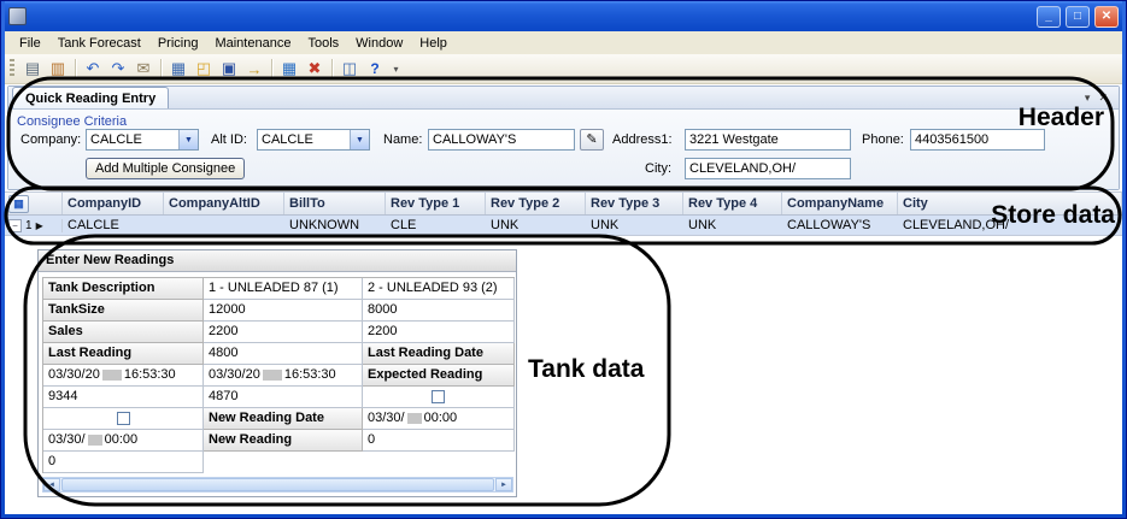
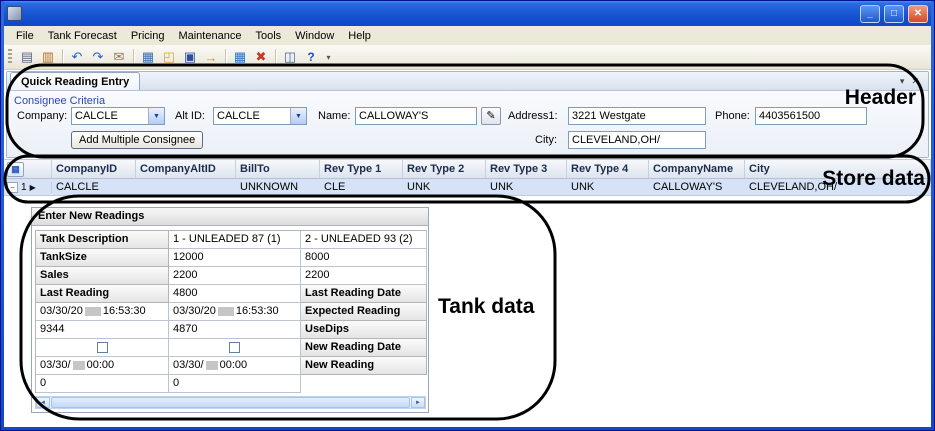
  _
  □
  ✕
  File
  Tank Forecast
  Pricing
  Maintenance
  Tools
  Window
  Help
  ▤
  ▥
  ↶
  ↷
  ✉
  ▦
  ◰
  ▣
  →
  ▦
  ✖
  ◫
  ?
  ▾
  Quick Reading Entry
  ▾
  Consignee Criteria
  Company:
  CALCLE
  Alt ID:
  CALCLE
  Name:
  CALLOWAY'S
  ✎
  Address1:
  3221 Westgate
  Phone:
  4403561500
  Add Multiple Consignee
  City:
  CLEVELAND,OH/
  ▦
  CompanyID
  CompanyAltID
  BillTo
  Rev Type 1
  Rev Type 2
  Rev Type 3
  Rev Type 4
  CompanyName
  City
  −
  1
  ▶
  CALCLE
  UNKNOWN
  CLE
  UNK
  UNK
  UNK
  CALLOWAY'S
  CLEVELAND,OH/
  Enter New Readings
  Tank Description
  1 - UNLEADED 87 (1)
  2 - UNLEADED 93 (2)
  TankSize
  12000
  8000
  Sales
  2200
  2200
  Last Reading
  4800
  Last Reading Date
  03/30/20 16:53:30
  03/30/20 16:53:30
  Expected Reading
  9344
  4870
+ UseDips
  New Reading Date
  03/30/ 00:00
  03/30/ 00:00
  New Reading
  0
  0
  Header
  Store data
  Tank data
